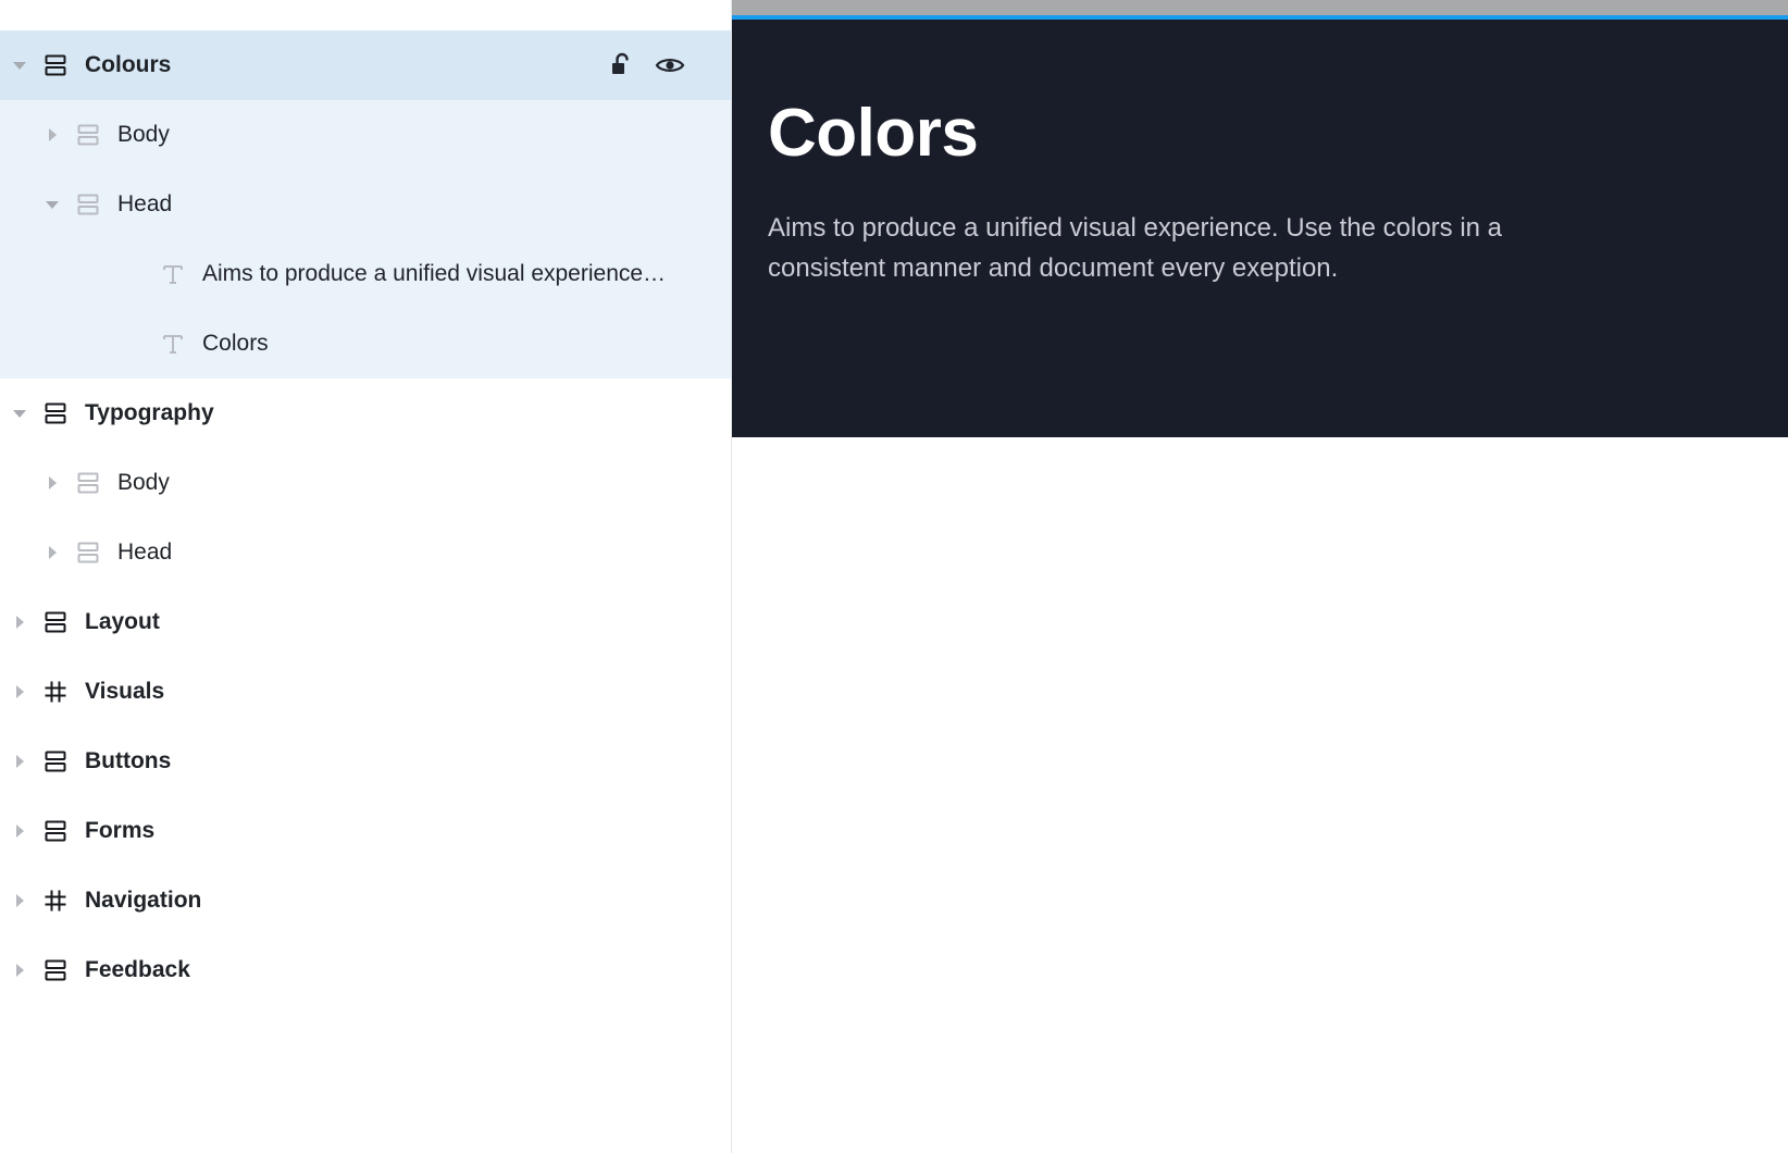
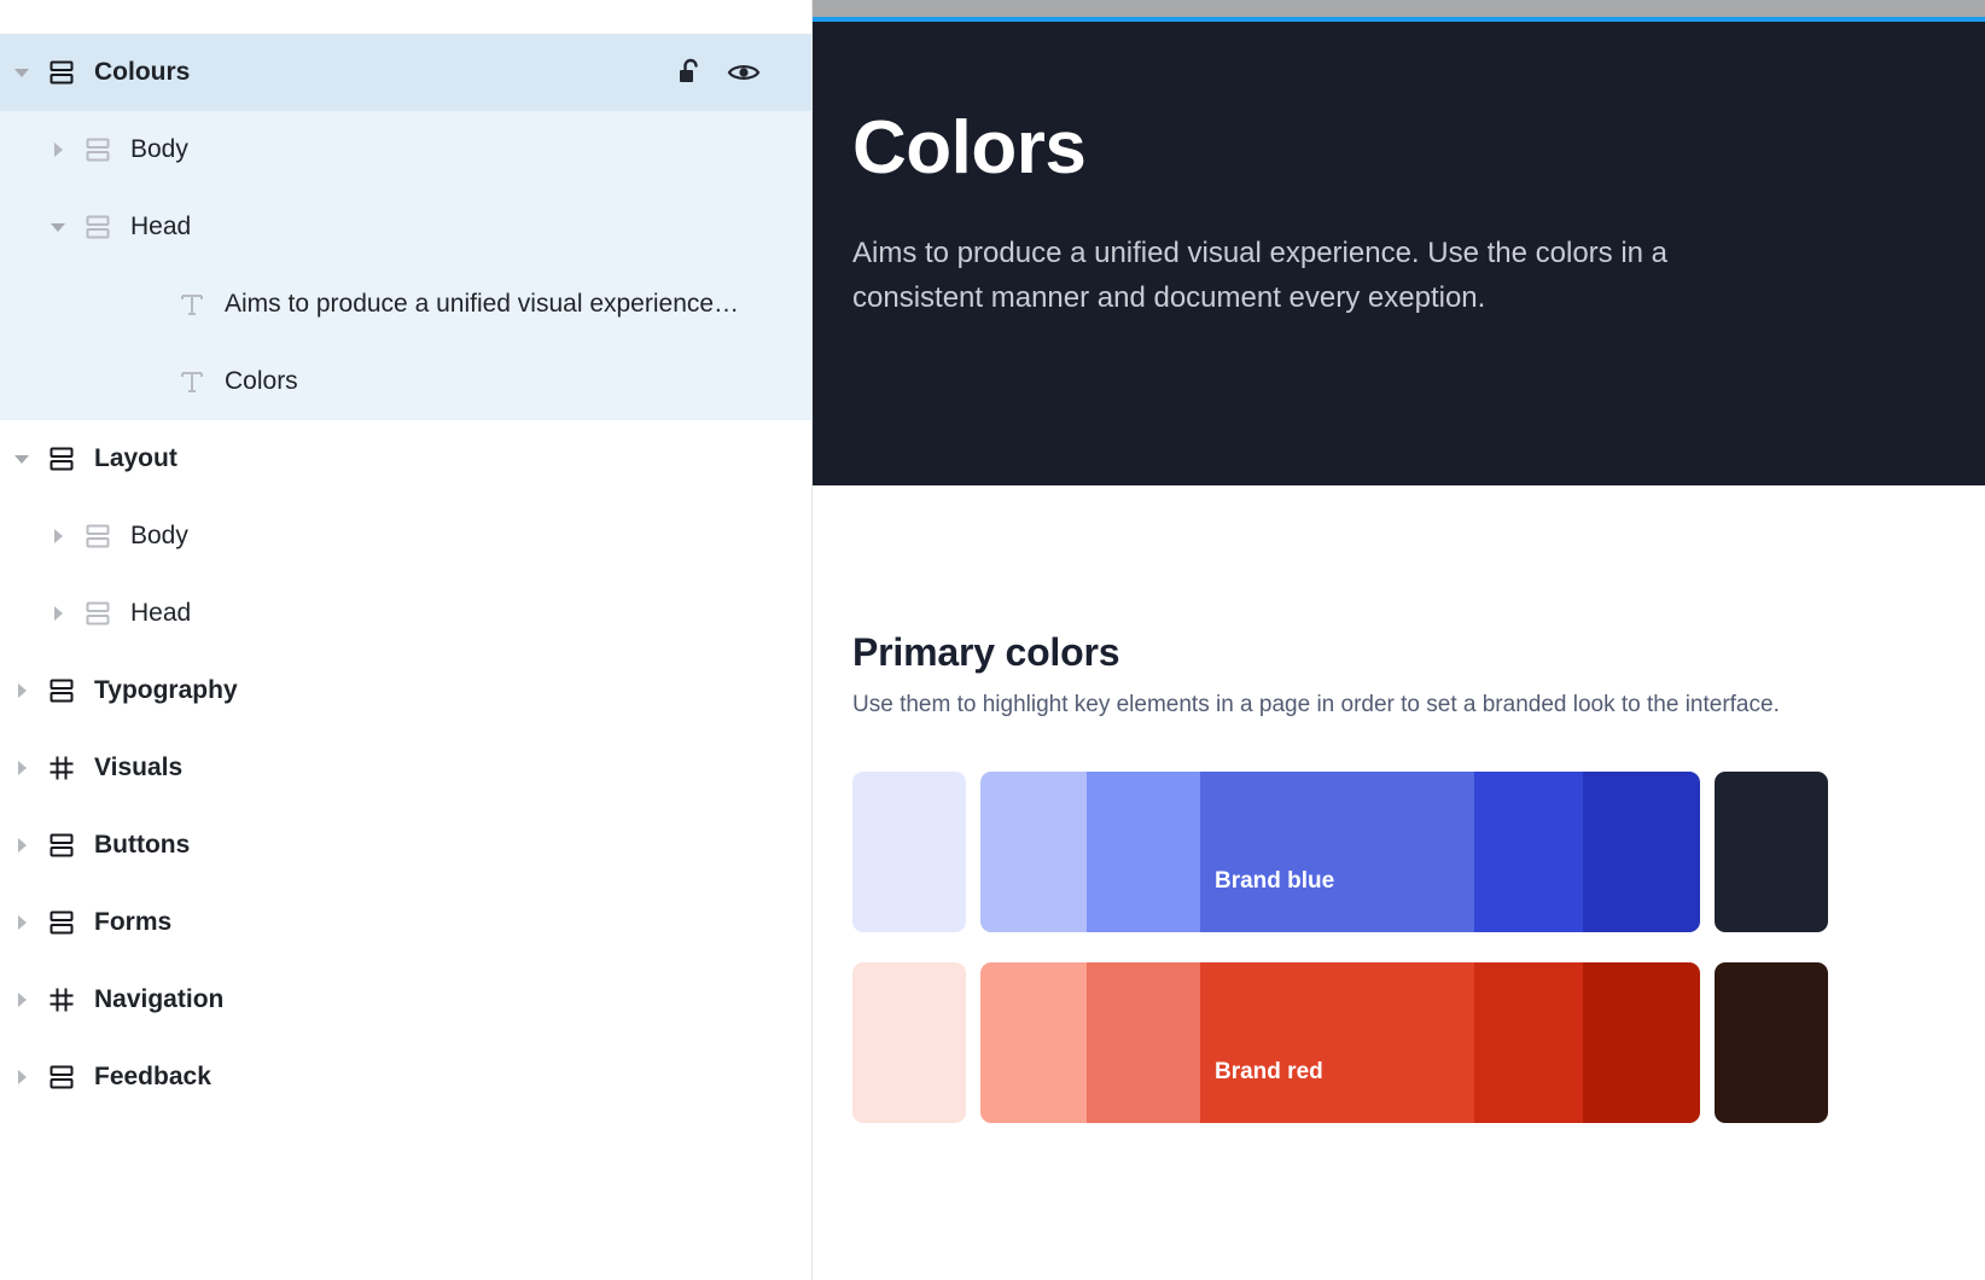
  Colours
  Body
  Head
  Aims to produce a unified visual experience…
  Colors
- Typography
+ Layout
  Body
  Head
- Layout
+ Typography
  Visuals
  Buttons
  Forms
  Navigation
  Feedback
  Colors
  Aims to produce a unified visual experience. Use the colors in a consistent manner and document every exeption.
+ Primary colors
+ Use them to highlight key elements in a page in order to set a branded look to the interface.
+ Brand blue
+ Brand red
